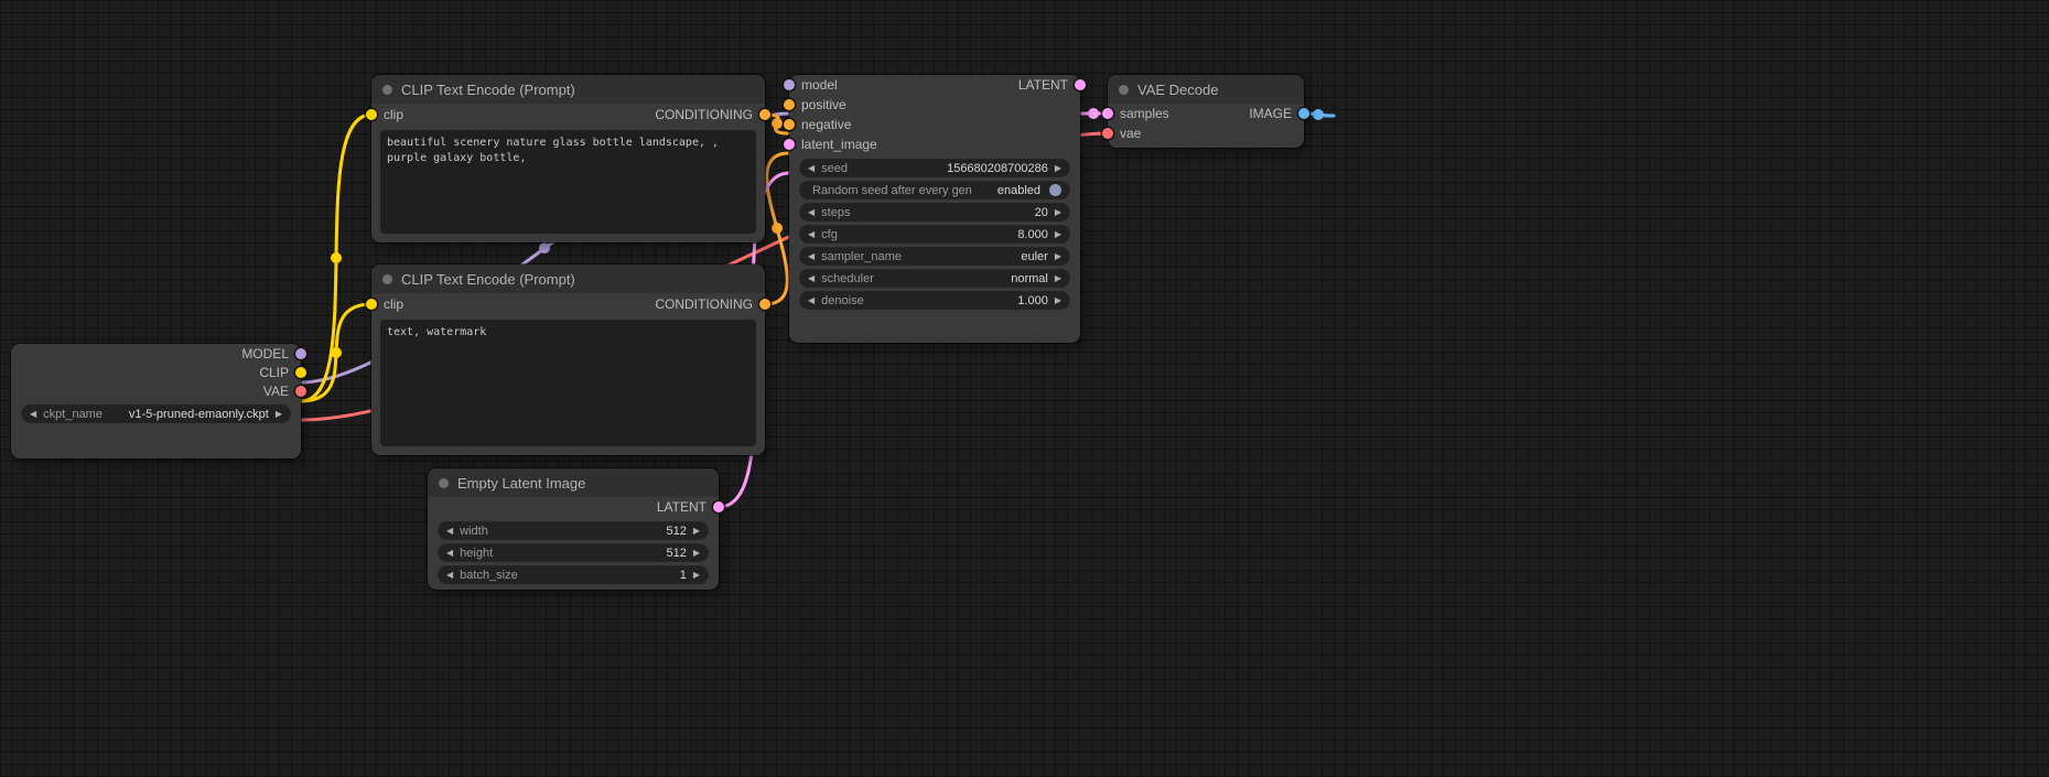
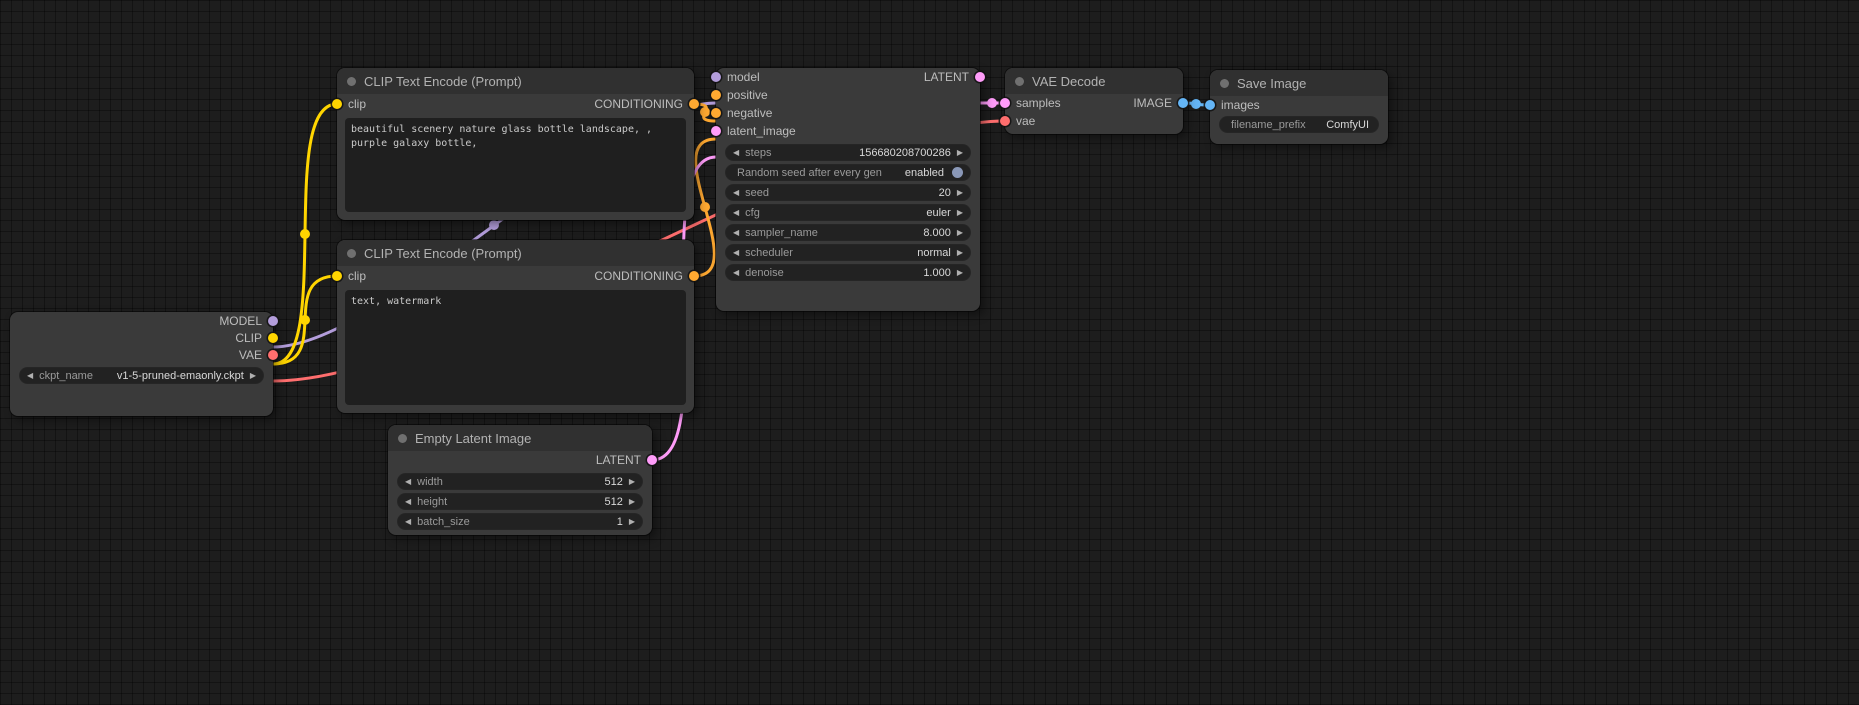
  MODEL
  CLIP
  VAE
  ckpt_name
  v1-5-pruned-emaonly.ckpt
  CLIP Text Encode (Prompt)
  clip
  CONDITIONING
  CLIP Text Encode (Prompt)
  clip
  CONDITIONING
  text, watermark
  Empty Latent Image
  LATENT
  width
  512
  height
  512
  batch_size
  1
  model
  LATENT
  positive
  negative
  latent_image
- seed
+ steps
  156680208700286
  Random seed after every gen
  enabled
- steps
+ seed
  20
  cfg
- 8.000
+ euler
  sampler_name
- euler
+ 8.000
  scheduler
  normal
  denoise
  1.000
  VAE Decode
  samples
  IMAGE
  vae
+ Save Image
+ images
+ filename_prefix
+ ComfyUI
